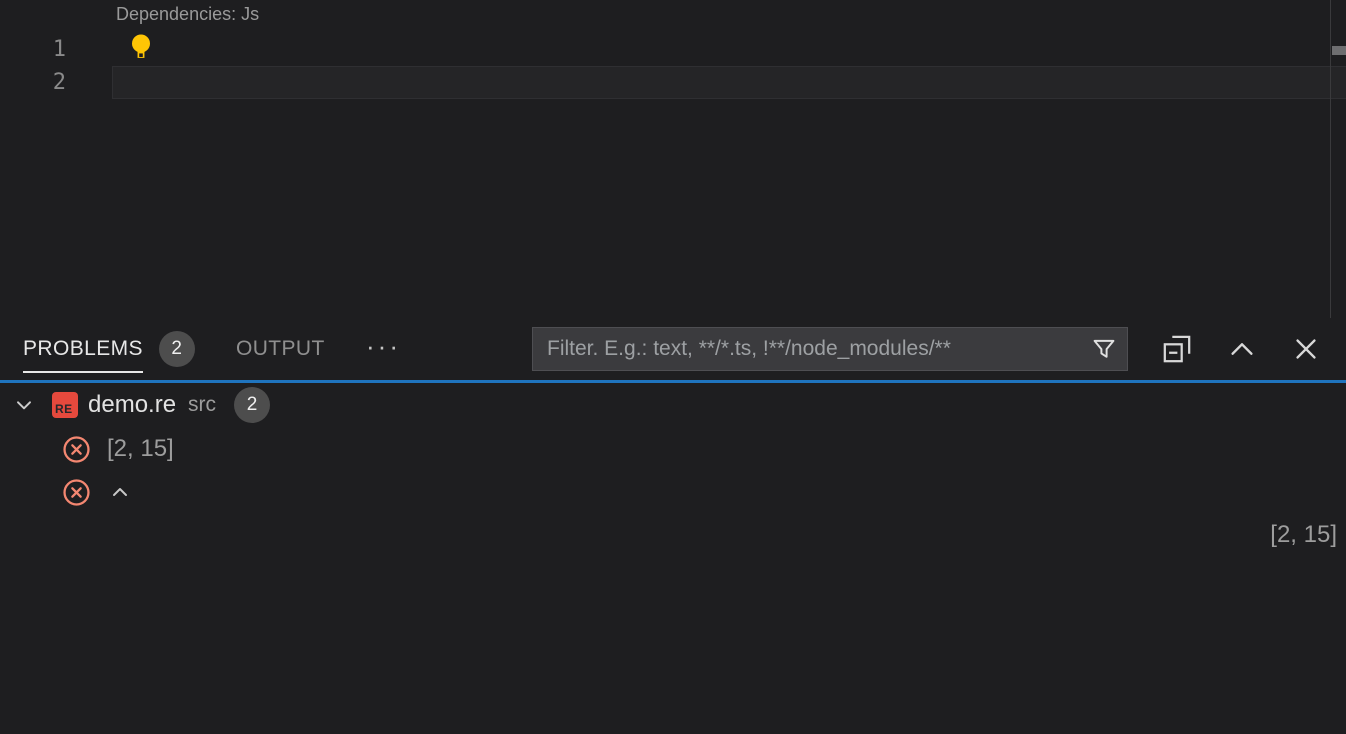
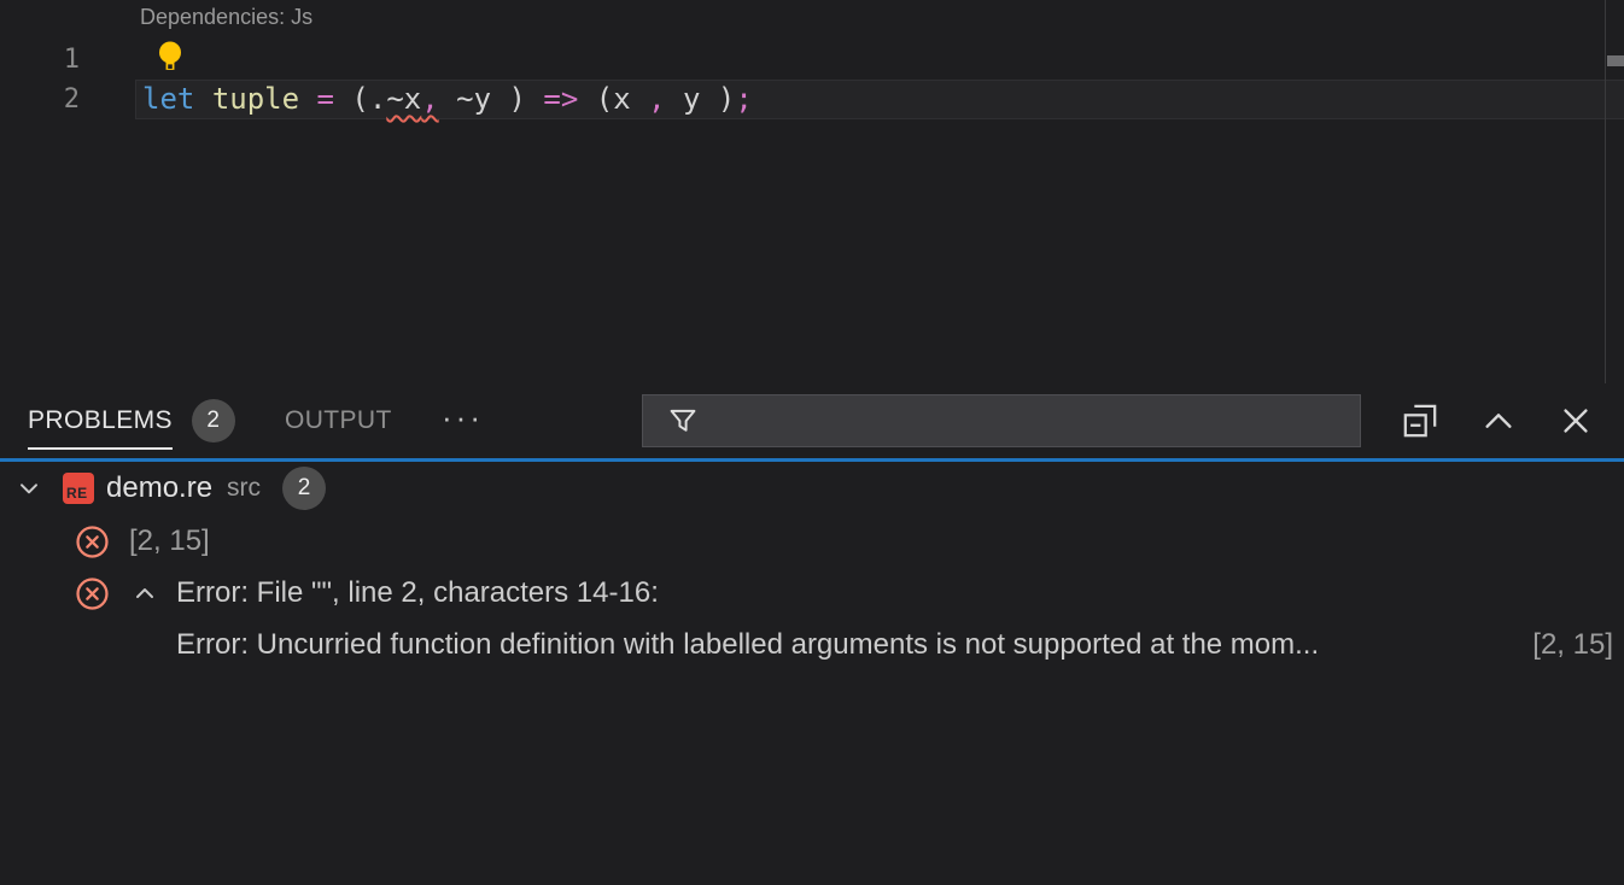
  Dependencies: Js
  1
  2
+ let tuple = (.~x, ~y ) => (x , y );
  PROBLEMS
  2
  OUTPUT
  ···
- Filter. E.g.: text, **/*.ts, !**/node_modules/**
  RE
  demo.re
  src
  2
  [2, 15]
+ Error: File "", line 2, characters 14-16:
+ Error: Uncurried function definition with labelled arguments is not supported at the mom...
  [2, 15]
